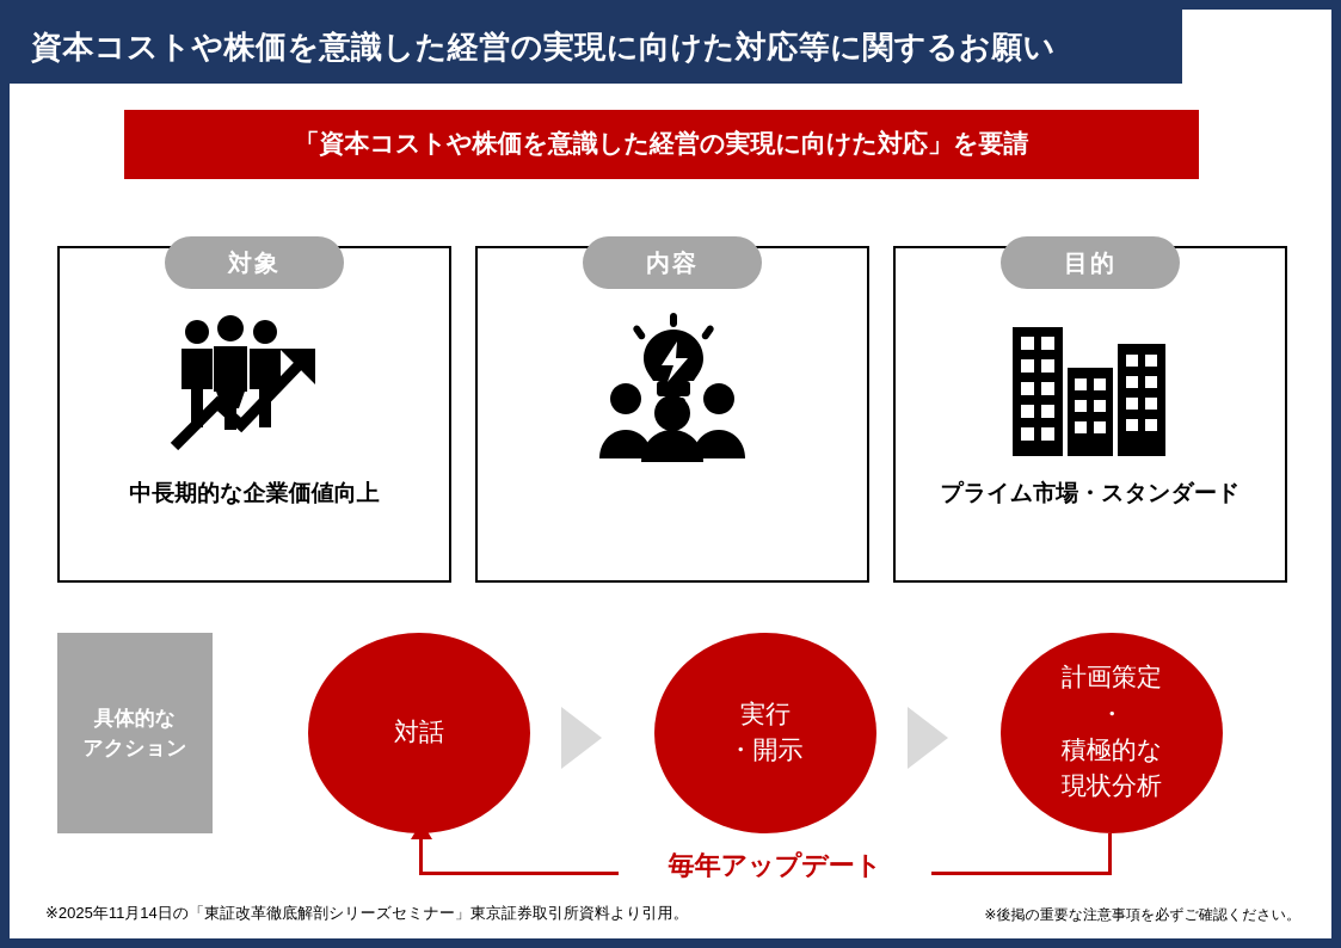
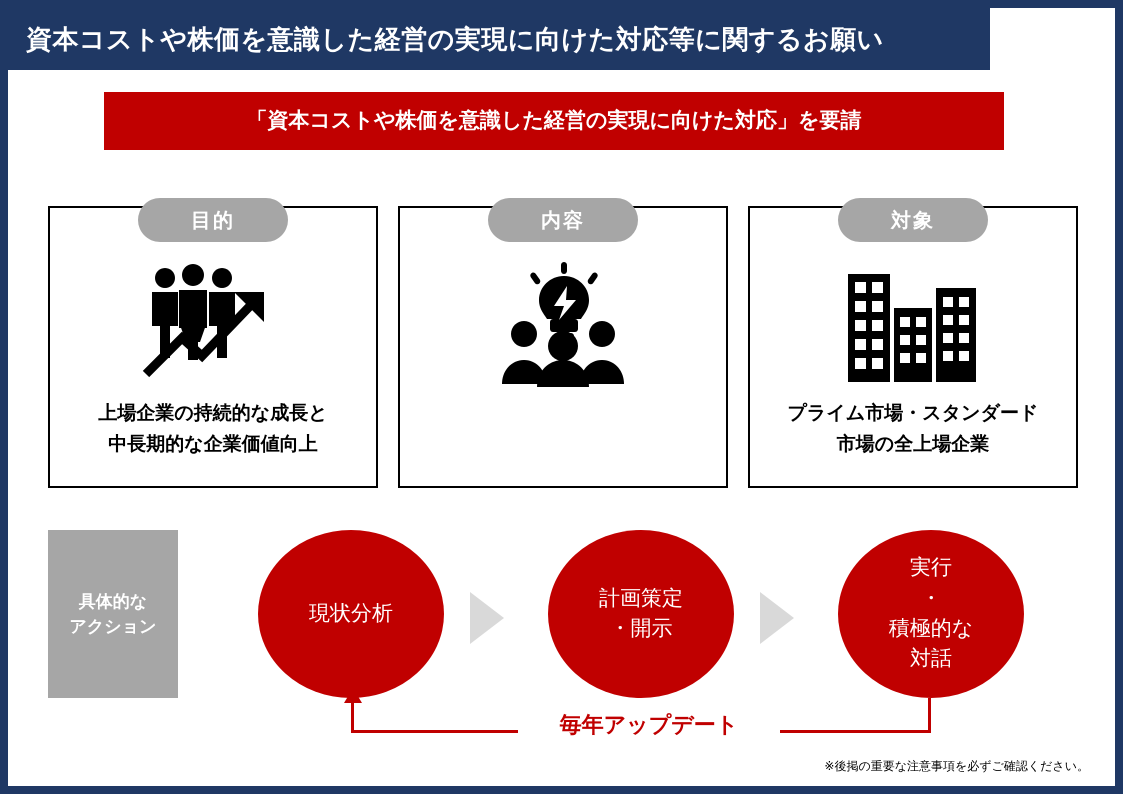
  資本コストや株価を意識した経営の実現に向けた対応等に関するお願い
  「資本コストや株価を意識した経営の実現に向けた対応」を要請
+ 上場企業の持続的な成長と
  中長期的な企業価値向上
  プライム市場・スタンダード
+ 市場の全上場企業
- 対象
+ 目的
  内容
- 目的
+ 対象
  具体的な
  アクション
- 対話
+ 現状分析
- 実行
+ 計画策定
  ・開示
- 計画策定
+ 実行
  ・
  積極的な
- 現状分析
+ 対話
  毎年アップデート
- ※2025年11月14日の「東証改革徹底解剖シリーズセミナー」東京証券取引所資料より引用。
  ※後掲の重要な注意事項を必ずご確認ください。
